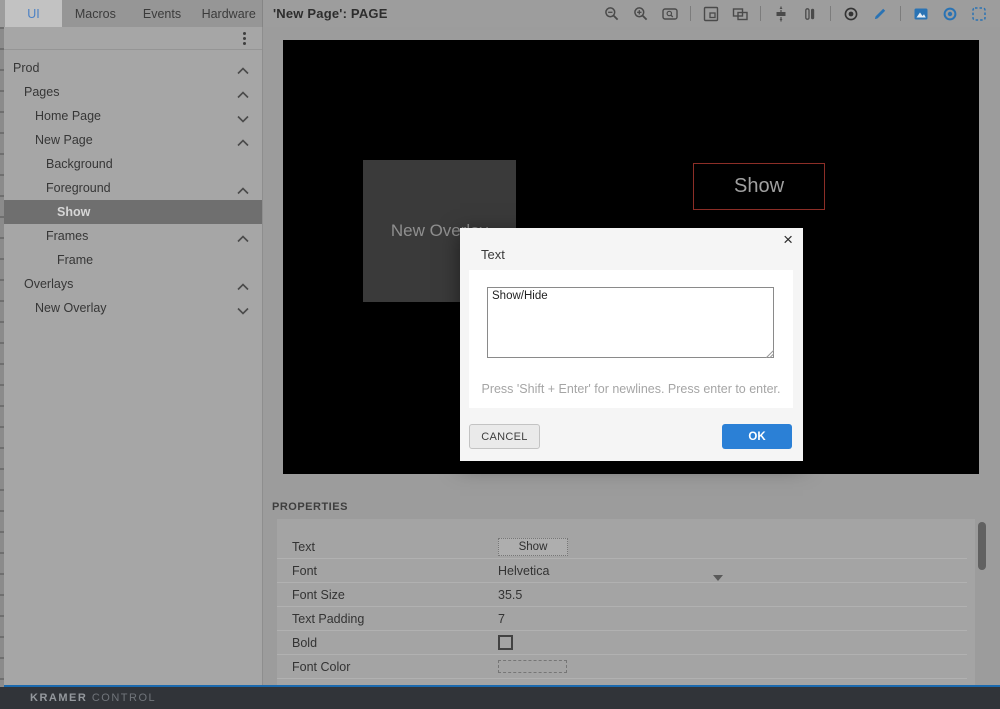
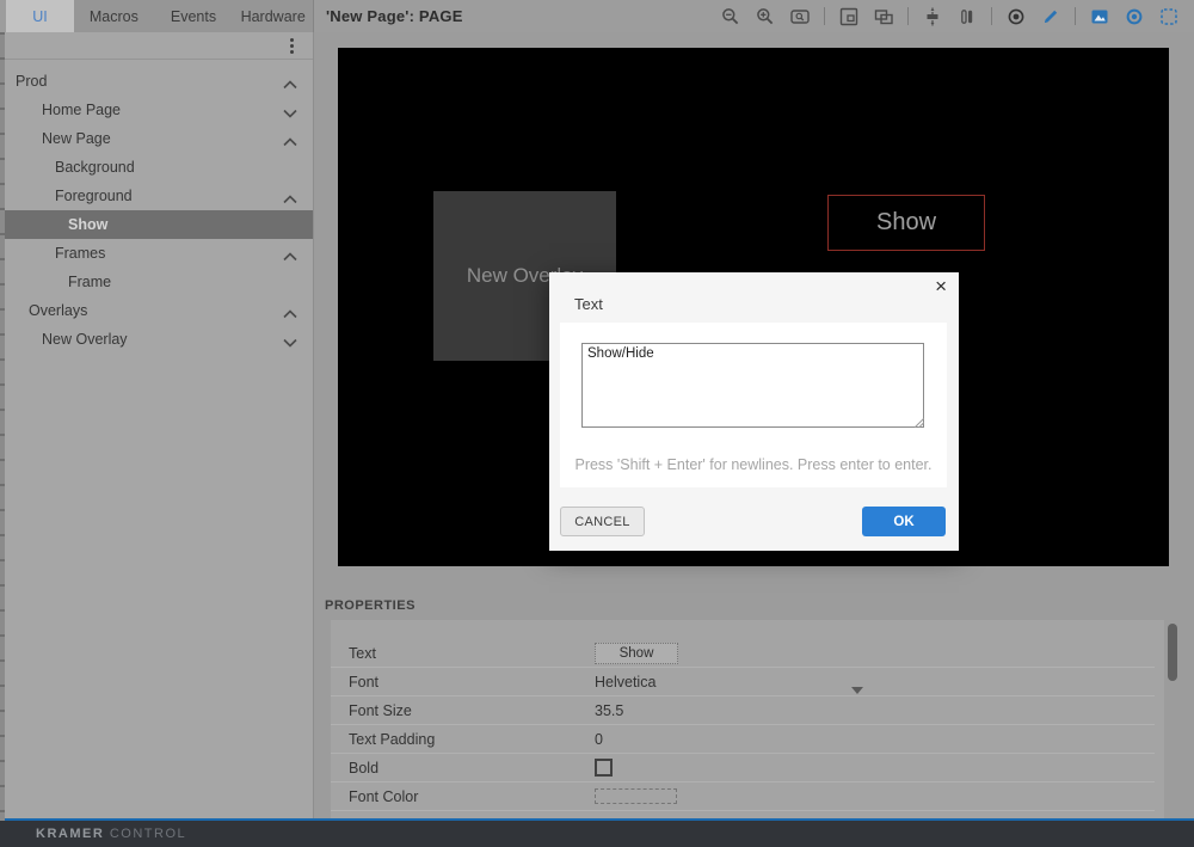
  UI
  Macros
  Events
  Hardware
  'New Page': PAGE
  Prod
- Pages
  Home Page
  New Page
  Background
  Foreground
  Show
  Frames
  Frame
  Overlays
  New Overlay
  Show
  PROPERTIES
  Text
  Show
  Font
  Helvetica
  Font Size
  35.5
  Text Padding
- 7
+ 0
  Bold
  Font Color
  KRAMER CONTROL
  ×
  Text
  Show/Hide
  Press 'Shift + Enter' for newlines. Press enter to enter.
  CANCEL
  OK
